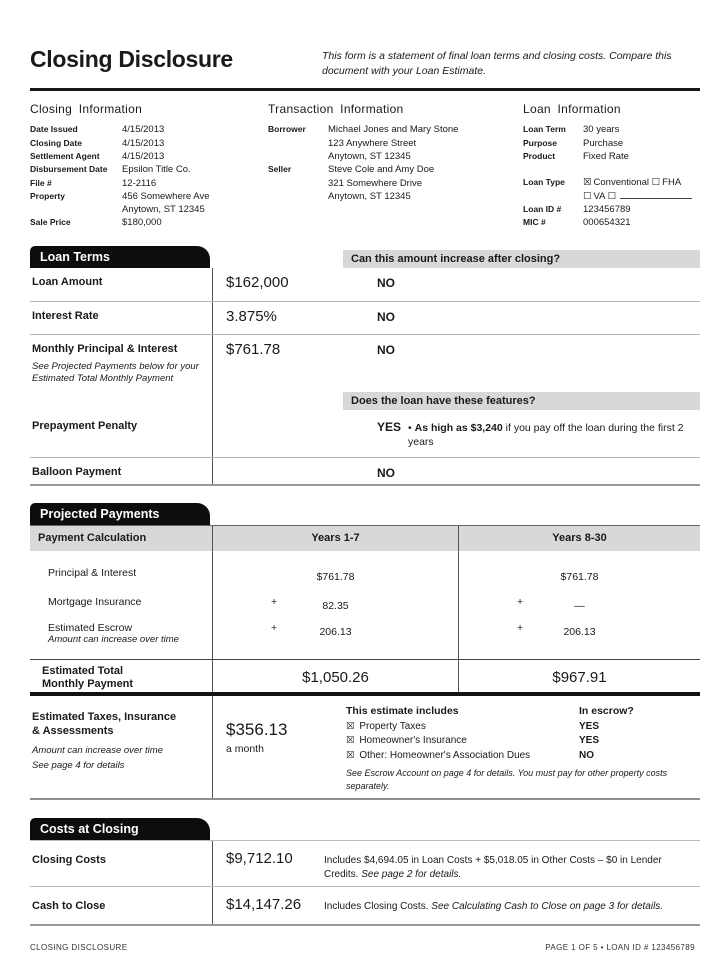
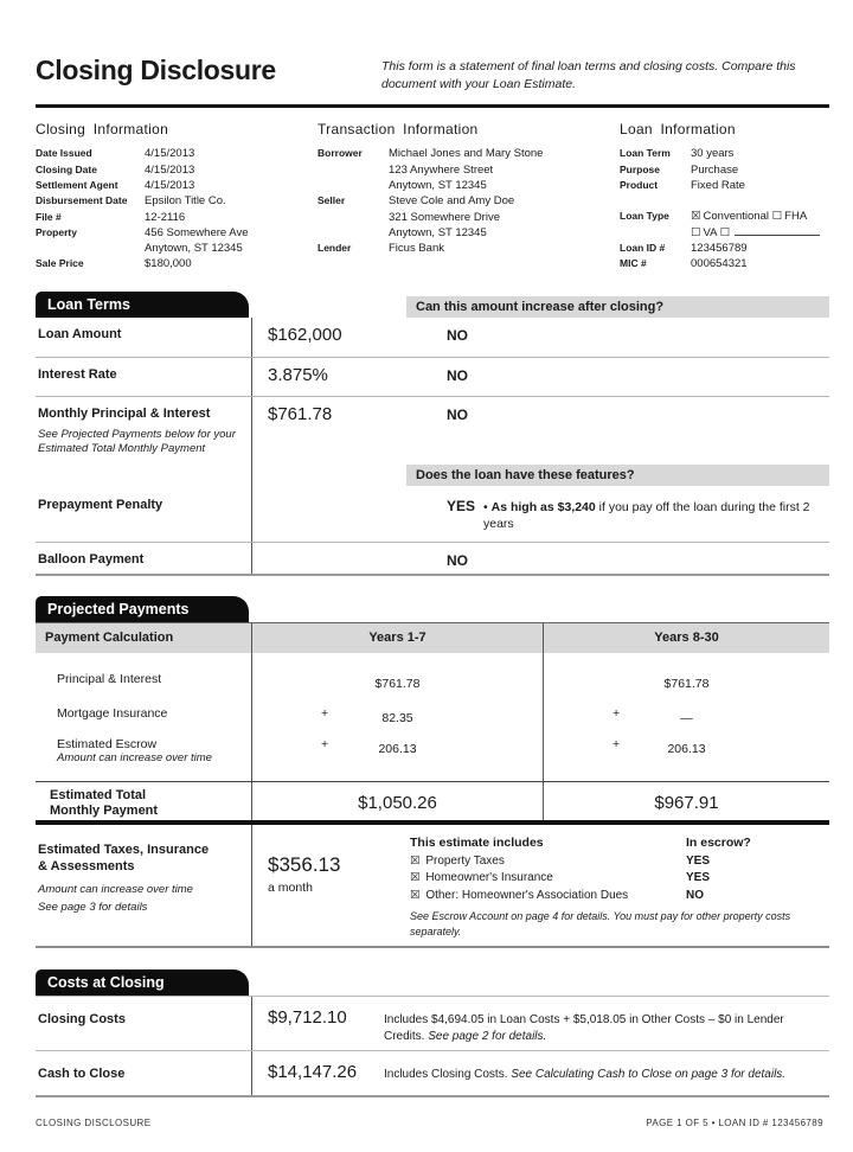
  Closing Disclosure
  This form is a statement of final loan terms and closing costs. Compare this document with your Loan Estimate.
  Closing Information
  Date Issued
  4/15/2013
  Closing Date
  4/15/2013
  Settlement Agent
  4/15/2013
  Disbursement Date
  Epsilon Title Co.
  File #
  12-2116
  Property
  456 Somewhere Ave
  Anytown, ST 12345
  Sale Price
  $180,000
  Transaction Information
  Borrower
  Michael Jones and Mary Stone
  123 Anywhere Street
  Anytown, ST 12345
  Seller
  Steve Cole and Amy Doe
  321 Somewhere Drive
  Anytown, ST 12345
+ Lender
+ Ficus Bank
  Loan Information
  Loan Term
  30 years
  Purpose
  Purchase
  Product
  Fixed Rate
  Loan Type
  ☒ Conventional ☐ FHA
  ☐ VA ☐
  Loan ID #
  123456789
  MIC #
  000654321
  Loan Terms
  Can this amount increase after closing?
  Loan Amount
  $162,000
  NO
  Interest Rate
  3.875%
  NO
  Monthly Principal & Interest
  See Projected Payments below for your Estimated Total Monthly Payment
  $761.78
  NO
  Does the loan have these features?
  Prepayment Penalty
  YES
  • As high as $3,240 if you pay off the loan during the first 2 years
  Balloon Payment
  NO
  Projected Payments
  Payment Calculation
  Years 1-7
  Years 8-30
  Principal & Interest
  $761.78
  $761.78
  Mortgage Insurance
  +
  82.35
  +
  —
  Estimated Escrow
  Amount can increase over time
  +
  206.13
  +
  206.13
  Estimated Total
  Monthly Payment
  $1,050.26
  $967.91
  Estimated Taxes, Insurance
  & Assessments
  Amount can increase over time
- See page 4 for details
+ See page 3 for details
  $356.13
  a month
  This estimate includes
  In escrow?
  ☒ Property Taxes
  YES
  ☒ Homeowner's Insurance
  YES
  ☒ Other: Homeowner's Association Dues
  NO
  See Escrow Account on page 4 for details. You must pay for other property costs separately.
  Costs at Closing
  Closing Costs
  $9,712.10
  Includes $4,694.05 in Loan Costs + $5,018.05 in Other Costs – $0 in Lender Credits. See page 2 for details.
  Cash to Close
  $14,147.26
  Includes Closing Costs. See Calculating Cash to Close on page 3 for details.
  CLOSING DISCLOSURE
  PAGE 1 OF 5 • LOAN ID # 123456789
